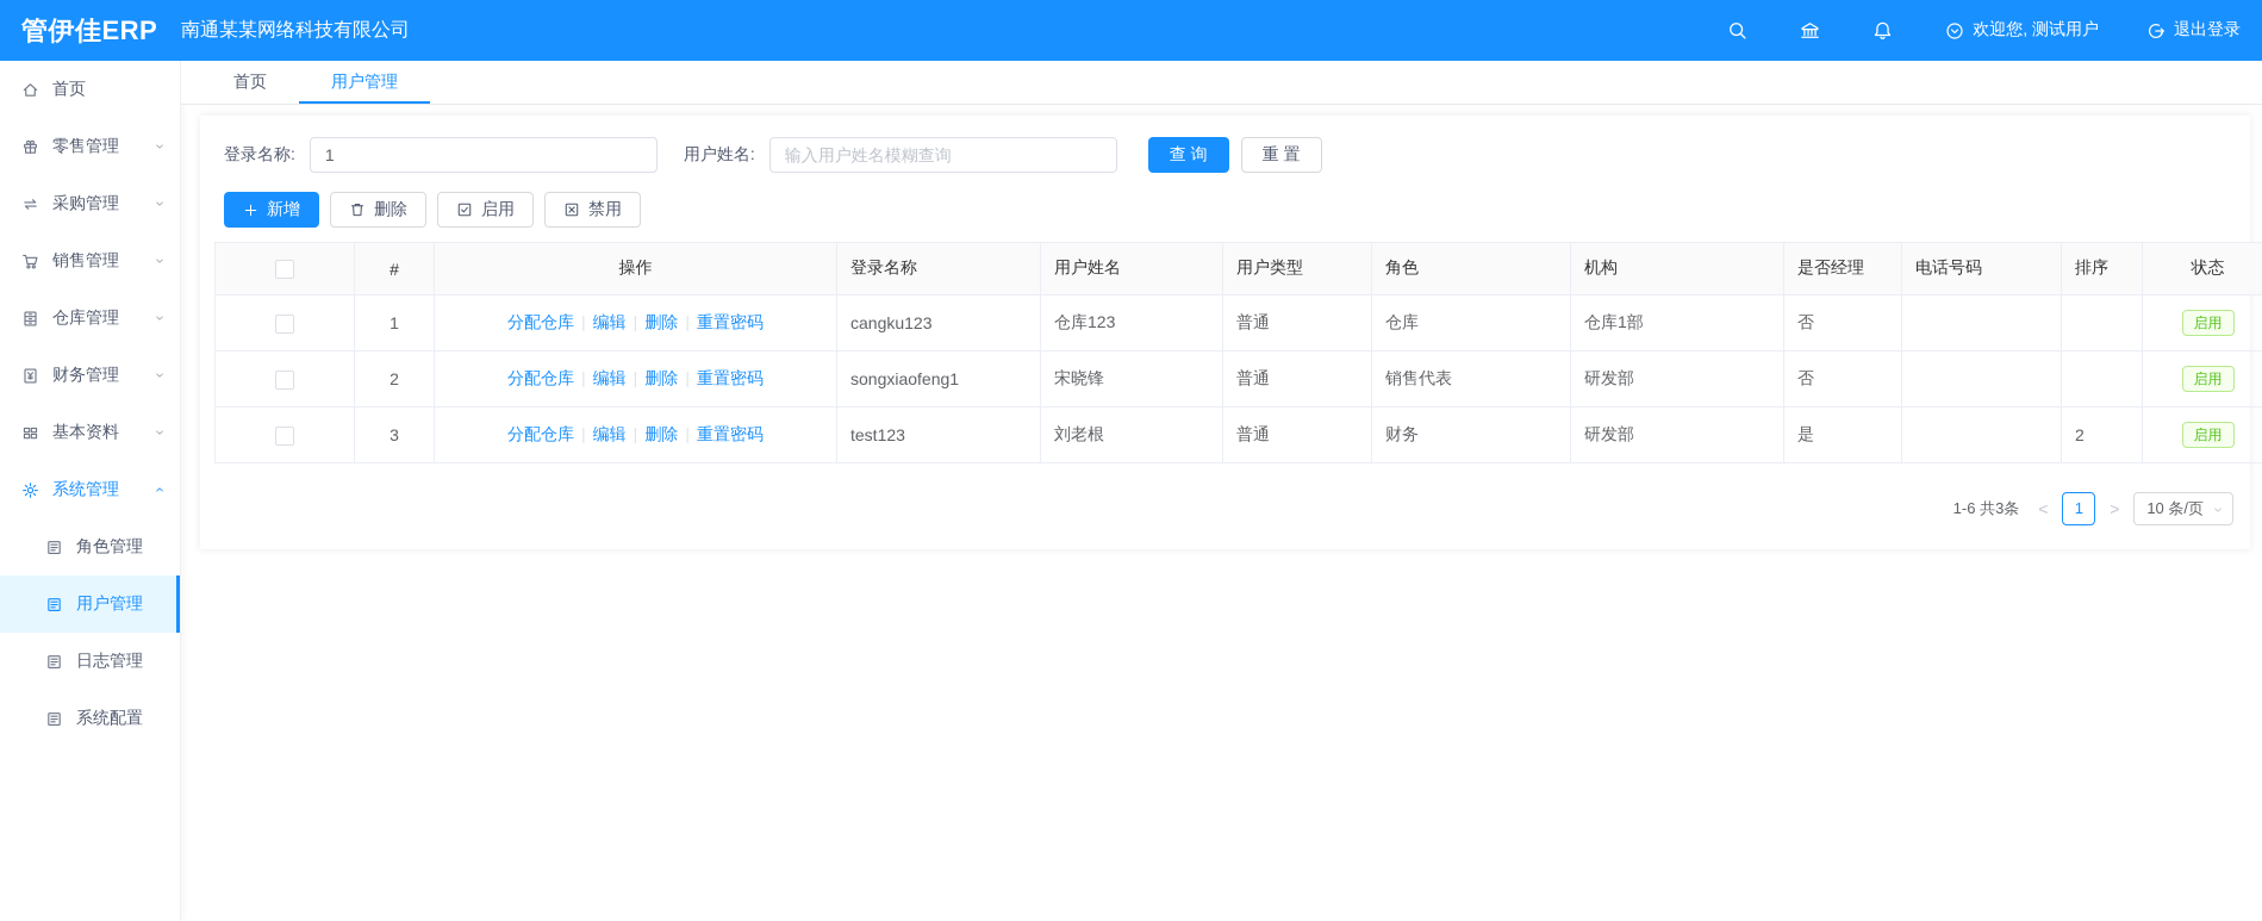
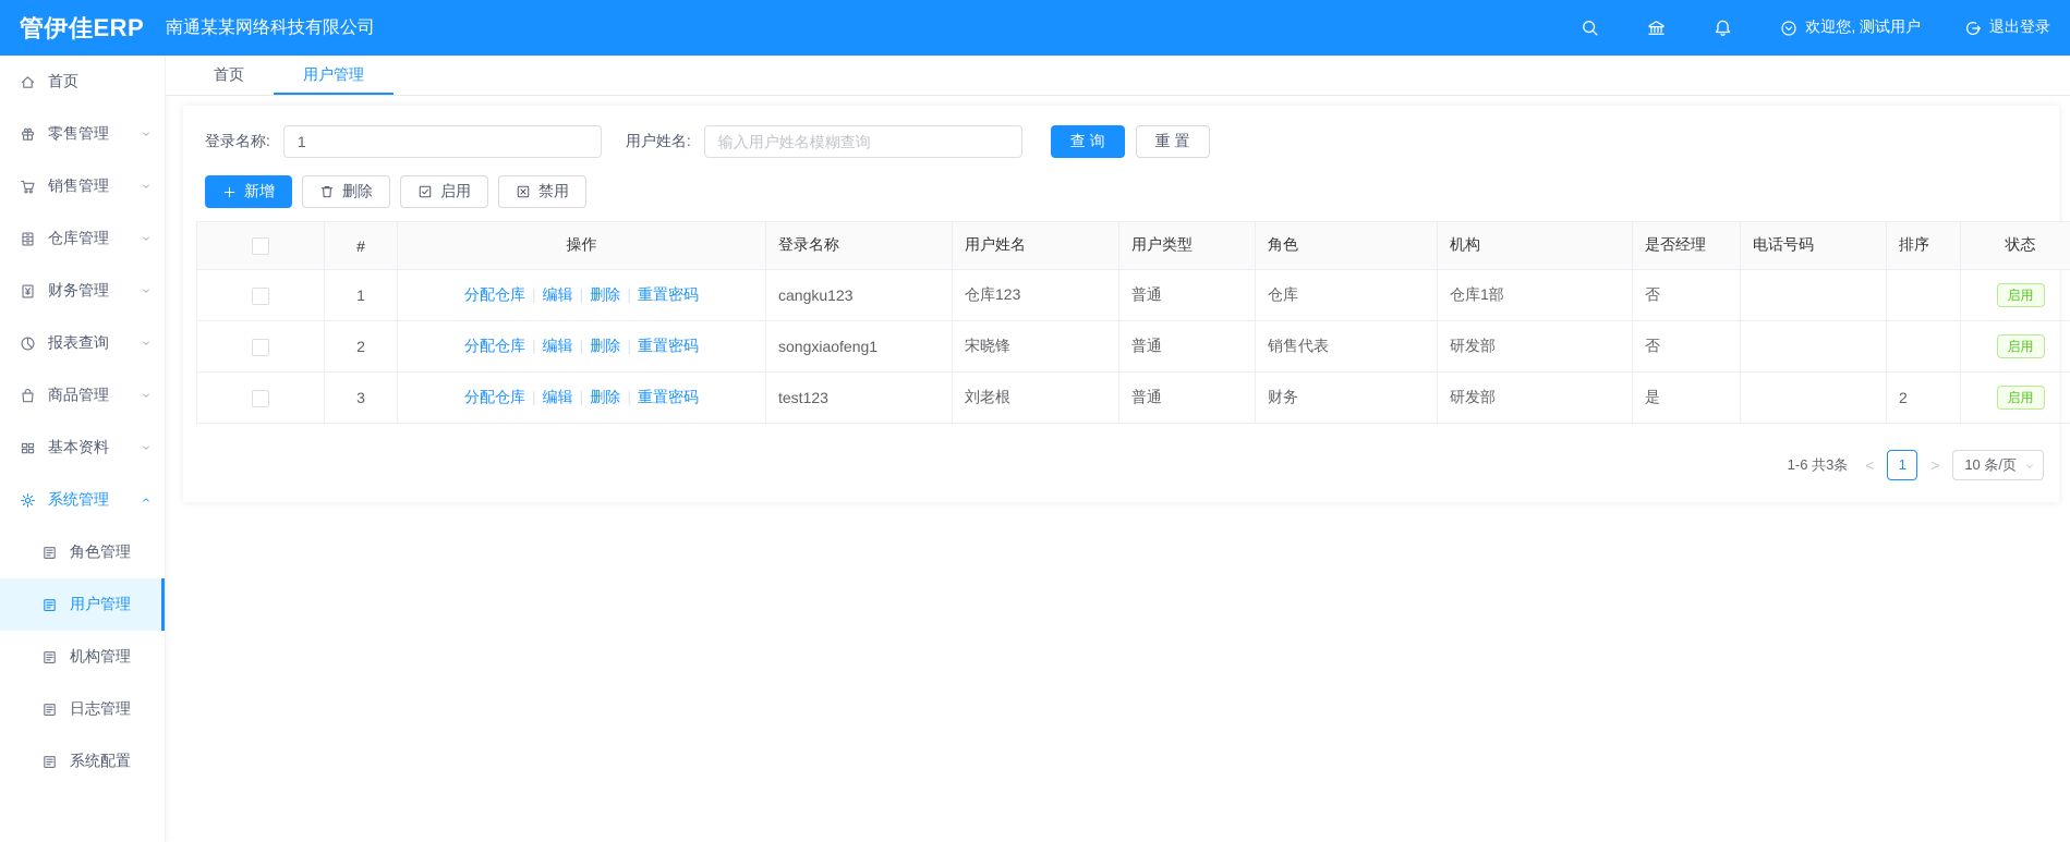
  管伊佳ERP
  南通某某网络科技有限公司
  欢迎您, 测试用户
  退出登录
  首页
  零售管理
- 采购管理
  销售管理
  仓库管理
  财务管理
+ 报表查询
+ 商品管理
  基本资料
  系统管理
  角色管理
  用户管理
+ 机构管理
  日志管理
  系统配置
  首页
  用户管理
  登录名称:
  1
  用户姓名:
  输入用户姓名模糊查询
  查 询
  重 置
  新增
  删除
  启用
  禁用
  	#	操作	登录名称	用户姓名	用户类型	角色	机构	是否经理	电话号码	排序	状态
  	1	分配仓库 | 编辑 | 删除 | 重置密码	cangku123	仓库123	普通	仓库	仓库1部	否			启用
  	2	分配仓库 | 编辑 | 删除 | 重置密码	songxiaofeng1	宋晓锋	普通	销售代表	研发部	否			启用
  	3	分配仓库 | 编辑 | 删除 | 重置密码	test123	刘老根	普通	财务	研发部	是		2	启用
  1-6 共3条
  <
  1
  >
  10 条/页
